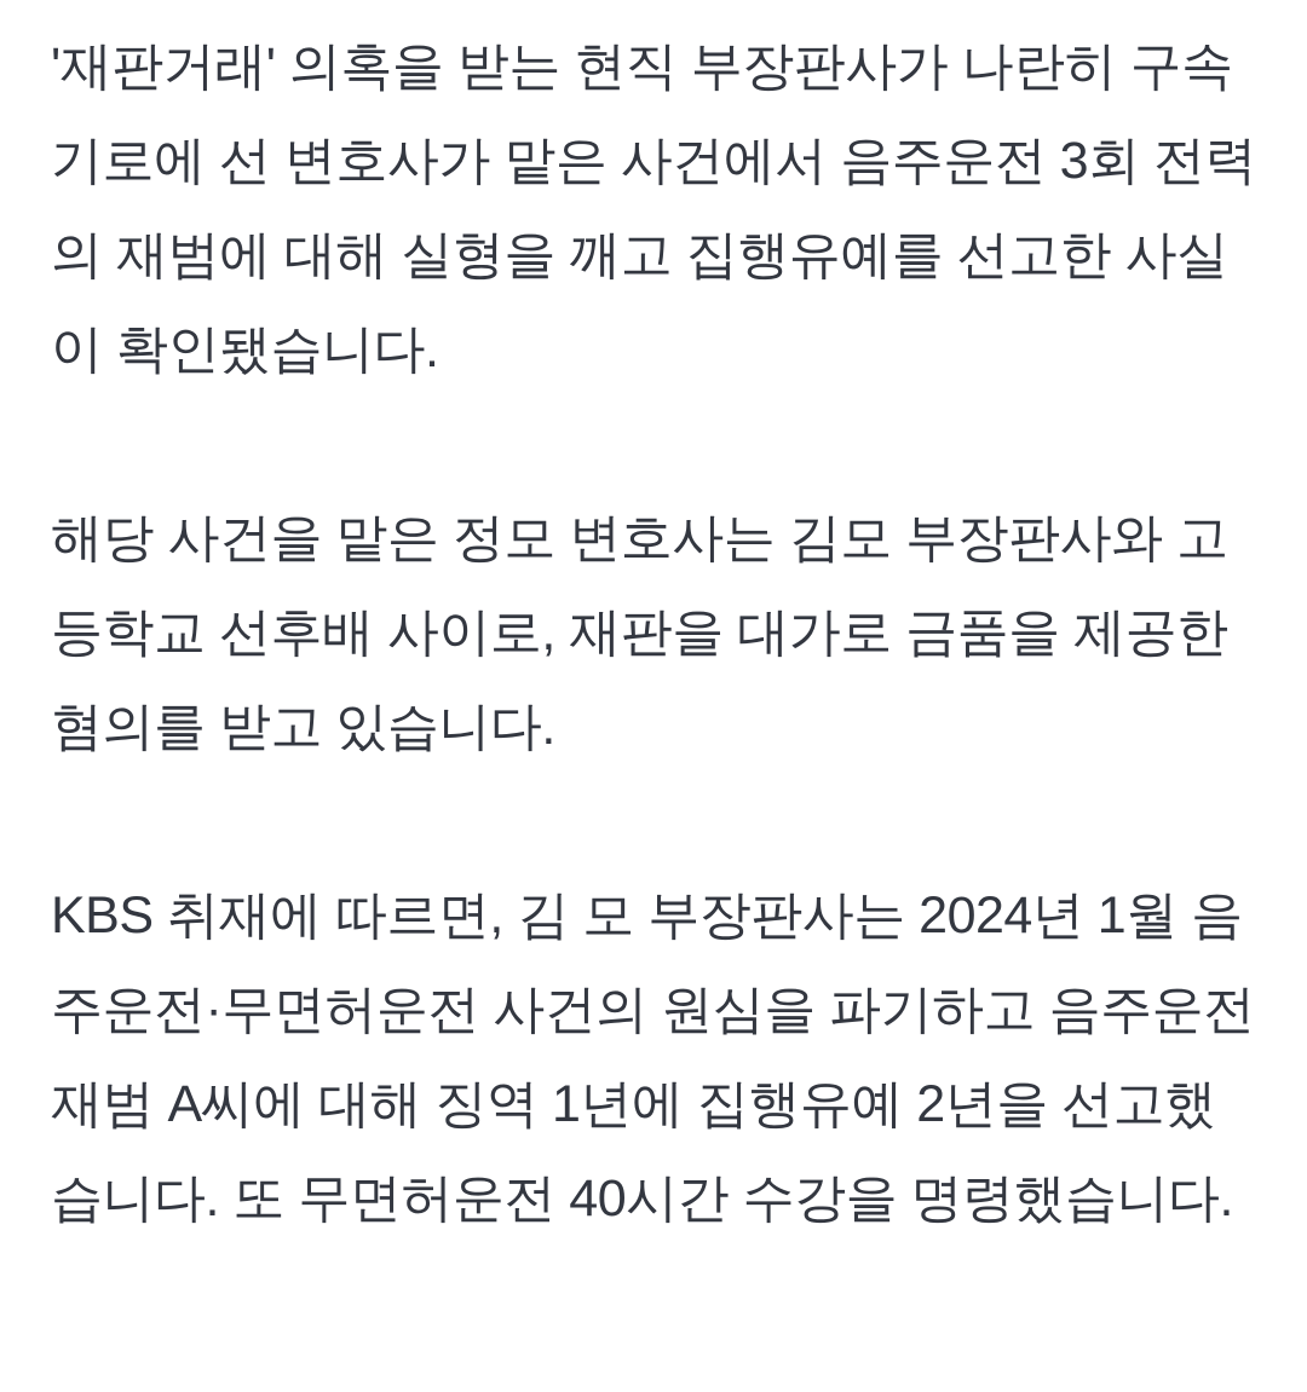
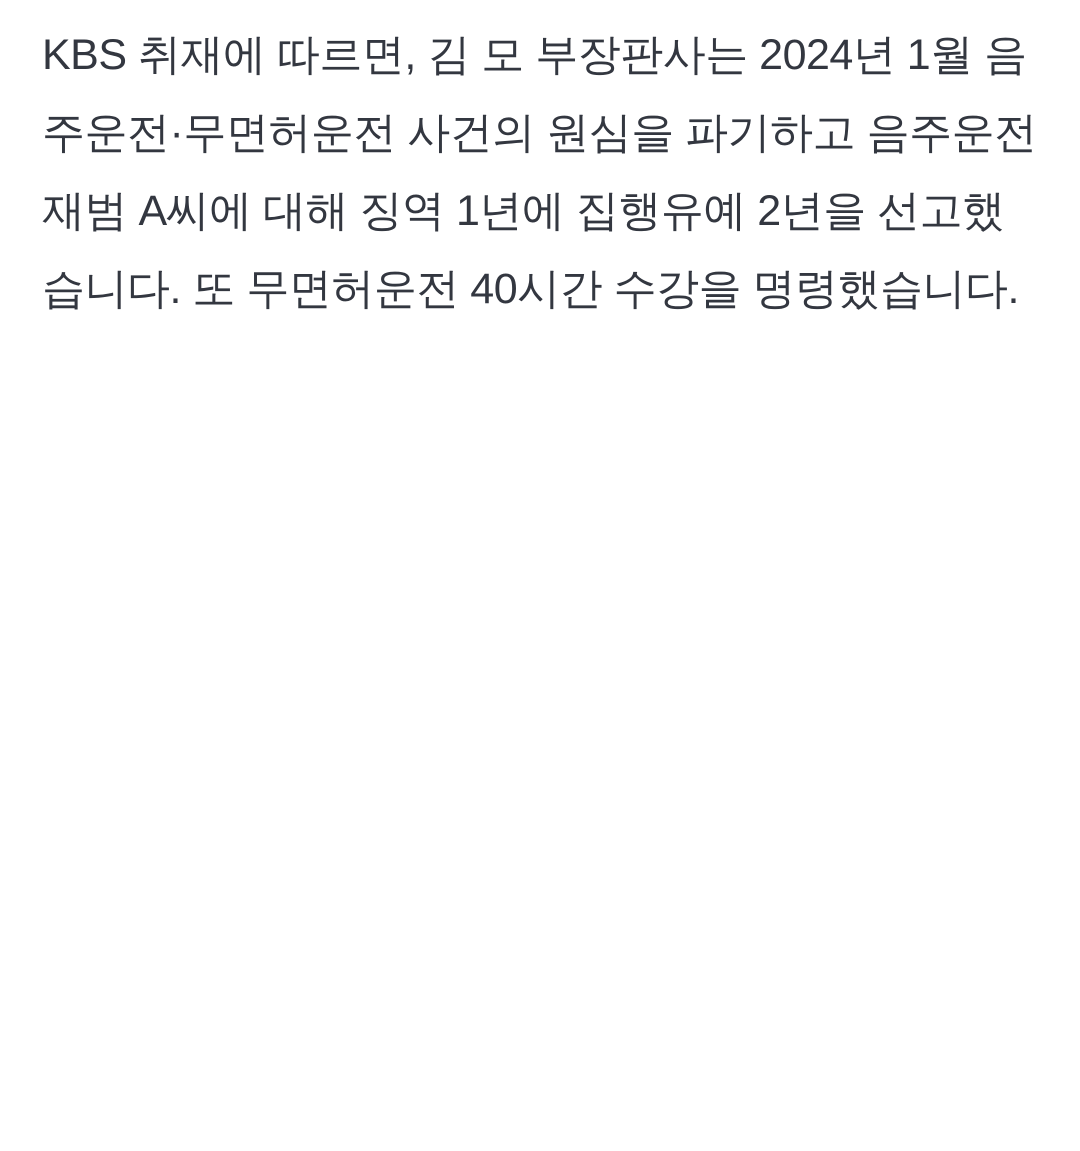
- '재판거래' 의혹을 받는 현직 부장판사가 나란히 구속기로에 선 변호사가 맡은 사건에서 음주운전 3회 전력의 재범에 대해 실형을 깨고 집행유예를 선고한 사실이 확인됐습니다.
- 해당 사건을 맡은 정모 변호사는 김모 부장판사와 고등학교 선후배 사이로, 재판을 대가로 금품을 제공한 혐의를 받고 있습니다.
  KBS 취재에 따르면, 김 모 부장판사는 2024년 1월 음주운전·무면허운전 사건의 원심을 파기하고 음주운전 재범 A씨에 대해 징역 1년에 집행유예 2년을 선고했습니다. 또 무면허운전 40시간 수강을 명령했습니다.
